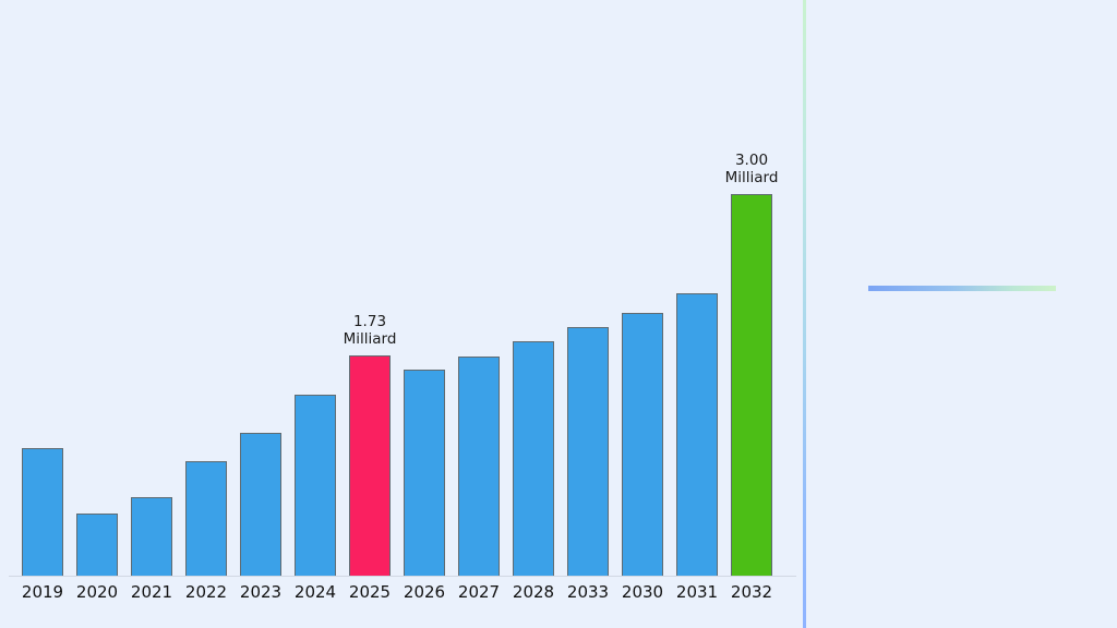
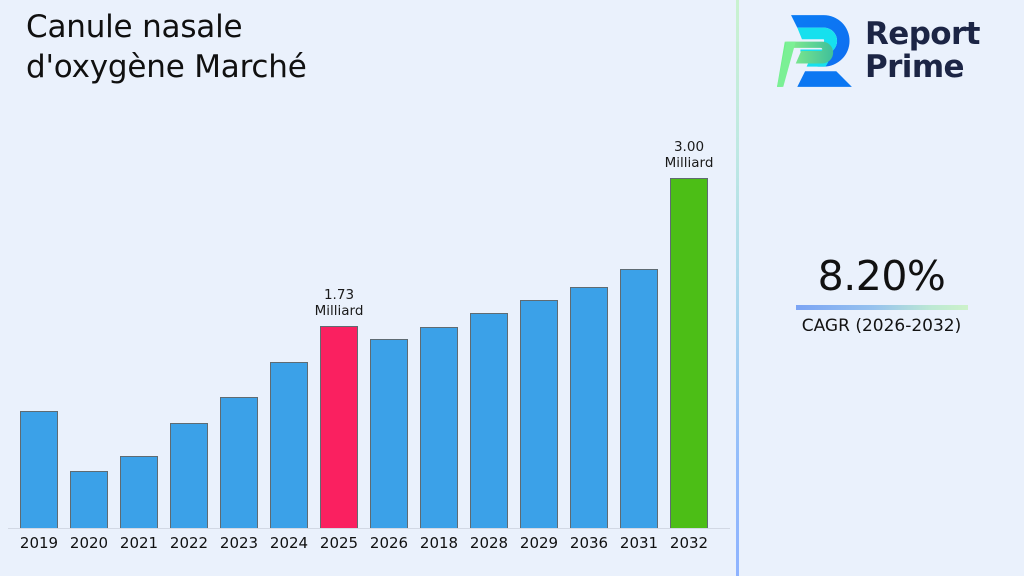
+ Canule nasale
+ d'oxygène Marché
  1.73
  Milliard
  3.00
  Milliard
  2019
  2020
  2021
  2022
  2023
  2024
  2025
  2026
- 2027
+ 2018
  2028
- 2033
+ 2029
- 2030
+ 2036
  2031
  2032
+ Report
+ Prime
+ 8.20%
+ CAGR (2026-2032)
